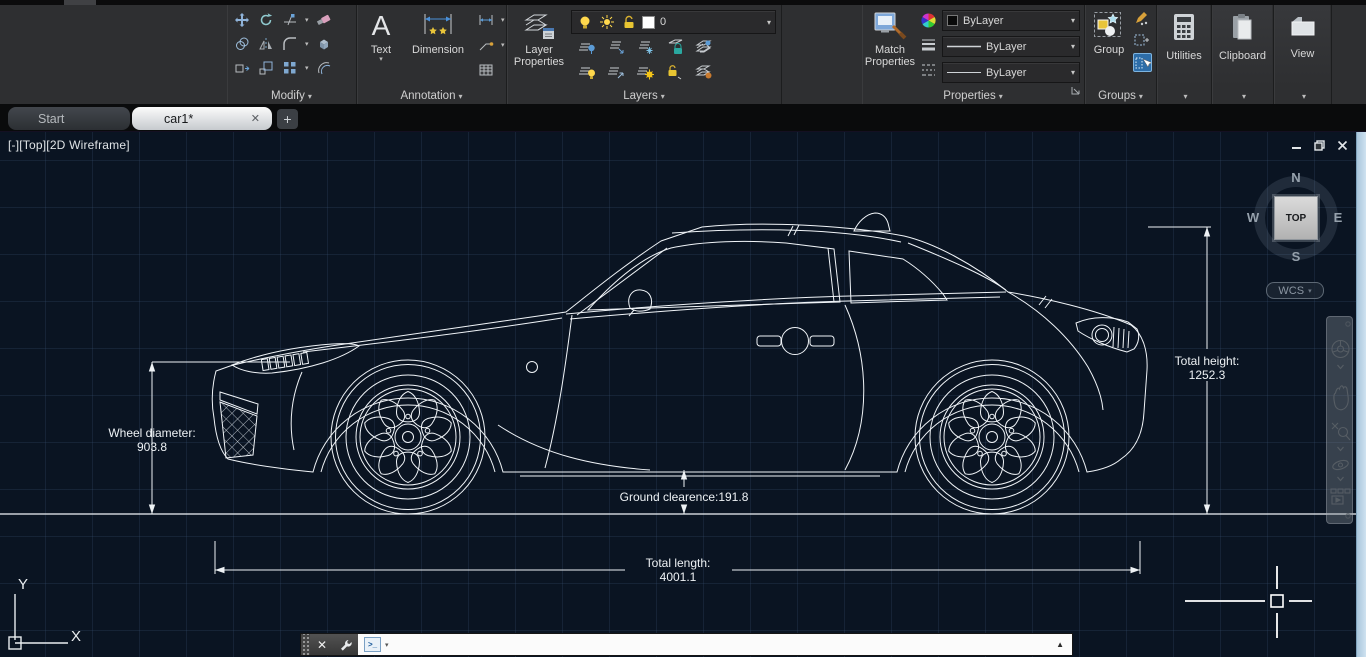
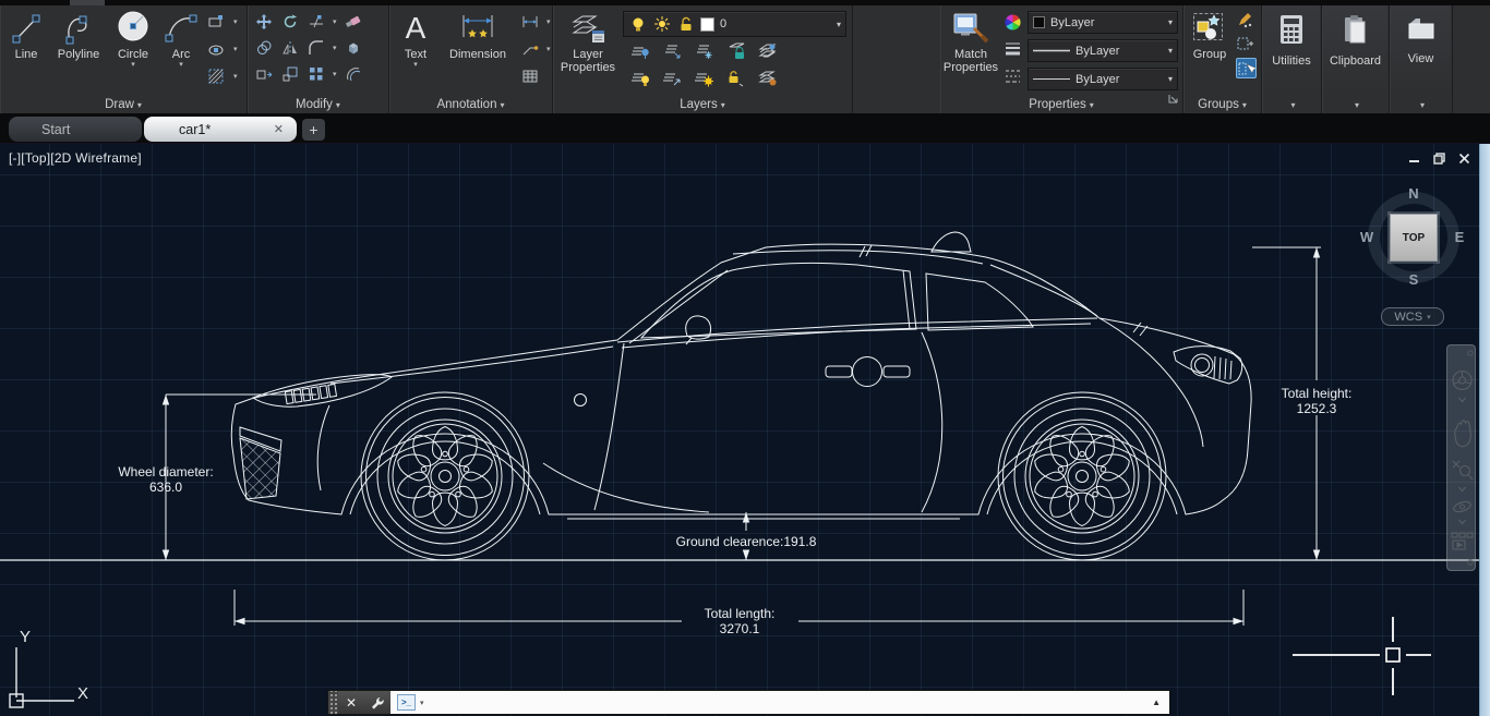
+ Line
+ Polyline
+ Circle
+ Arc
+ Draw ▾
  Modify ▾
  A
  Text
  Dimension
  Annotation ▾
  Layer Properties
  0
  ▾
  Layers ▾
  Match Properties
  ByLayer
  ▾
  ByLayer
  ▾
  ByLayer
  ▾
  Properties ▾
  Group
  Groups ▾
  Utilities
  ▾
  Clipboard
  ▾
  View
  ▾
  Start
  car1*
  ✕
  +
  Y
  X
  Wheel diameter:
- 903.8
+ 636.0
  Total height:
  1252.3
  Ground clearence:191.8
  Total length:
- 4001.1
+ 3270.1
  [-][Top][2D Wireframe]
  N
  W
  E
  S
  TOP
  WCS
  ✕
  >_
  ▲
